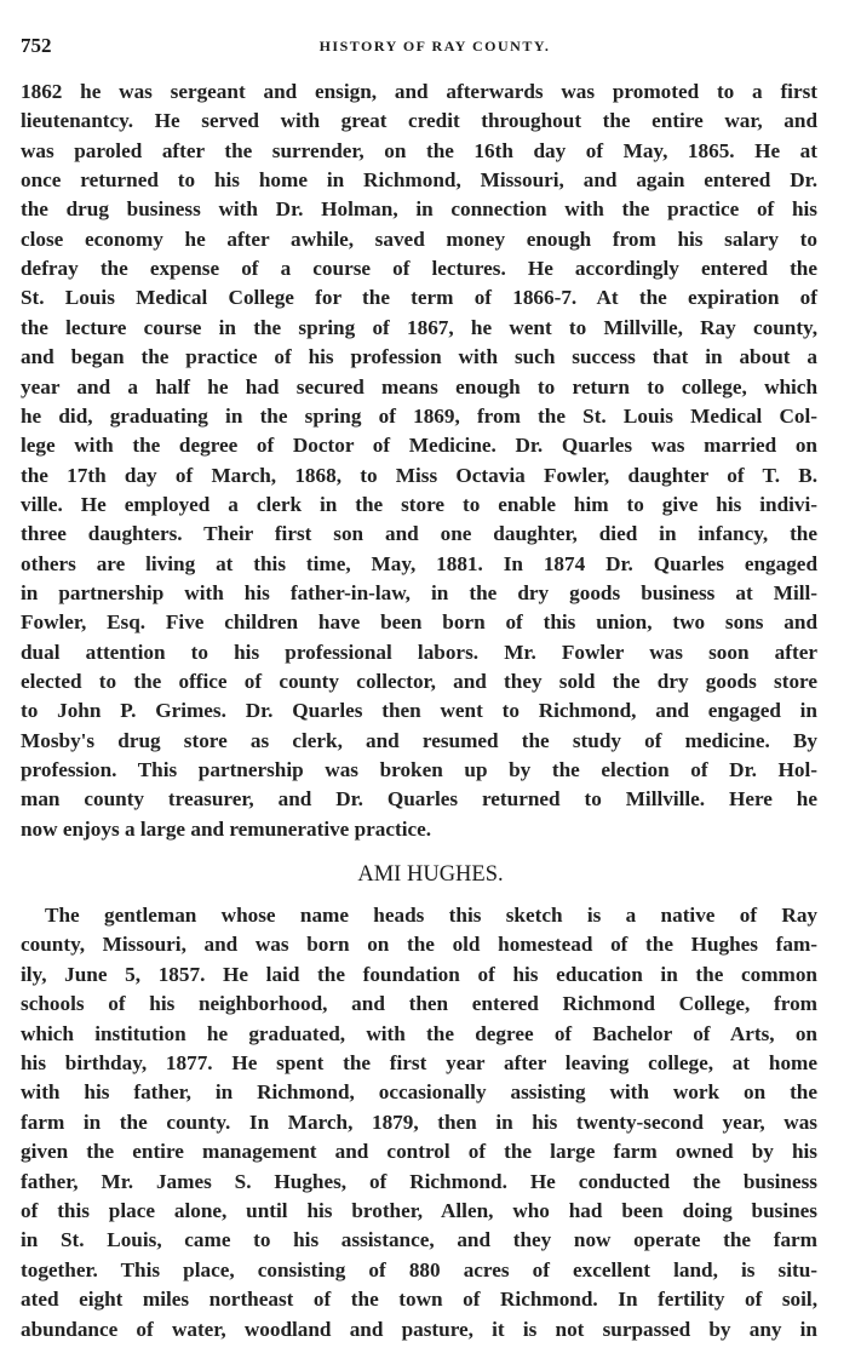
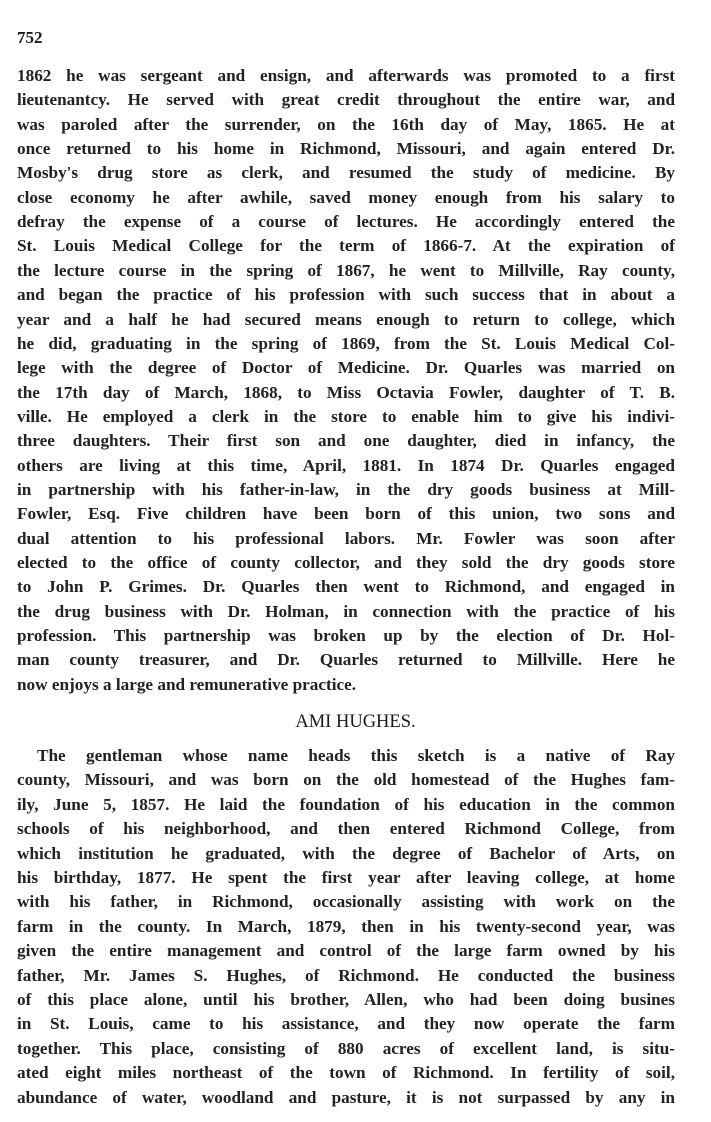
  752
- HISTORY OF RAY COUNTY.
  1862 he was sergeant and ensign, and afterwards was promoted to a first
  lieutenantcy. He served with great credit throughout the entire war, and
  was paroled after the surrender, on the 16th day of May, 1865. He at
  once returned to his home in Richmond, Missouri, and again entered Dr.
- the drug business with Dr. Holman, in connection with the practice of his
+ Mosby's drug store as clerk, and resumed the study of medicine. By
  close economy he after awhile, saved money enough from his salary to
  defray the expense of a course of lectures. He accordingly entered the
  St. Louis Medical College for the term of 1866-7. At the expiration of
  the lecture course in the spring of 1867, he went to Millville, Ray county,
  and began the practice of his profession with such success that in about a
  year and a half he had secured means enough to return to college, which
  he did, graduating in the spring of 1869, from the St. Louis Medical Col-
  lege with the degree of Doctor of Medicine. Dr. Quarles was married on
  the 17th day of March, 1868, to Miss Octavia Fowler, daughter of T. B.
  ville. He employed a clerk in the store to enable him to give his indivi-
  three daughters. Their first son and one daughter, died in infancy, the
- others are living at this time, May, 1881. In 1874 Dr. Quarles engaged
+ others are living at this time, April, 1881. In 1874 Dr. Quarles engaged
  in partnership with his father-in-law, in the dry goods business at Mill-
  Fowler, Esq. Five children have been born of this union, two sons and
  dual attention to his professional labors. Mr. Fowler was soon after
  elected to the office of county collector, and they sold the dry goods store
  to John P. Grimes. Dr. Quarles then went to Richmond, and engaged in
- Mosby's drug store as clerk, and resumed the study of medicine. By
+ the drug business with Dr. Holman, in connection with the practice of his
  profession. This partnership was broken up by the election of Dr. Hol-
  man county treasurer, and Dr. Quarles returned to Millville. Here he
  now enjoys a large and remunerative practice.
  AMI HUGHES.
  The gentleman whose name heads this sketch is a native of Ray
  county, Missouri, and was born on the old homestead of the Hughes fam-
  ily, June 5, 1857. He laid the foundation of his education in the common
  schools of his neighborhood, and then entered Richmond College, from
  which institution he graduated, with the degree of Bachelor of Arts, on
  his birthday, 1877. He spent the first year after leaving college, at home
  with his father, in Richmond, occasionally assisting with work on the
  farm in the county. In March, 1879, then in his twenty-second year, was
  given the entire management and control of the large farm owned by his
  father, Mr. James S. Hughes, of Richmond. He conducted the business
  of this place alone, until his brother, Allen, who had been doing busines
  in St. Louis, came to his assistance, and they now operate the farm
  together. This place, consisting of 880 acres of excellent land, is situ-
  ated eight miles northeast of the town of Richmond. In fertility of soil,
  abundance of water, woodland and pasture, it is not surpassed by any in
